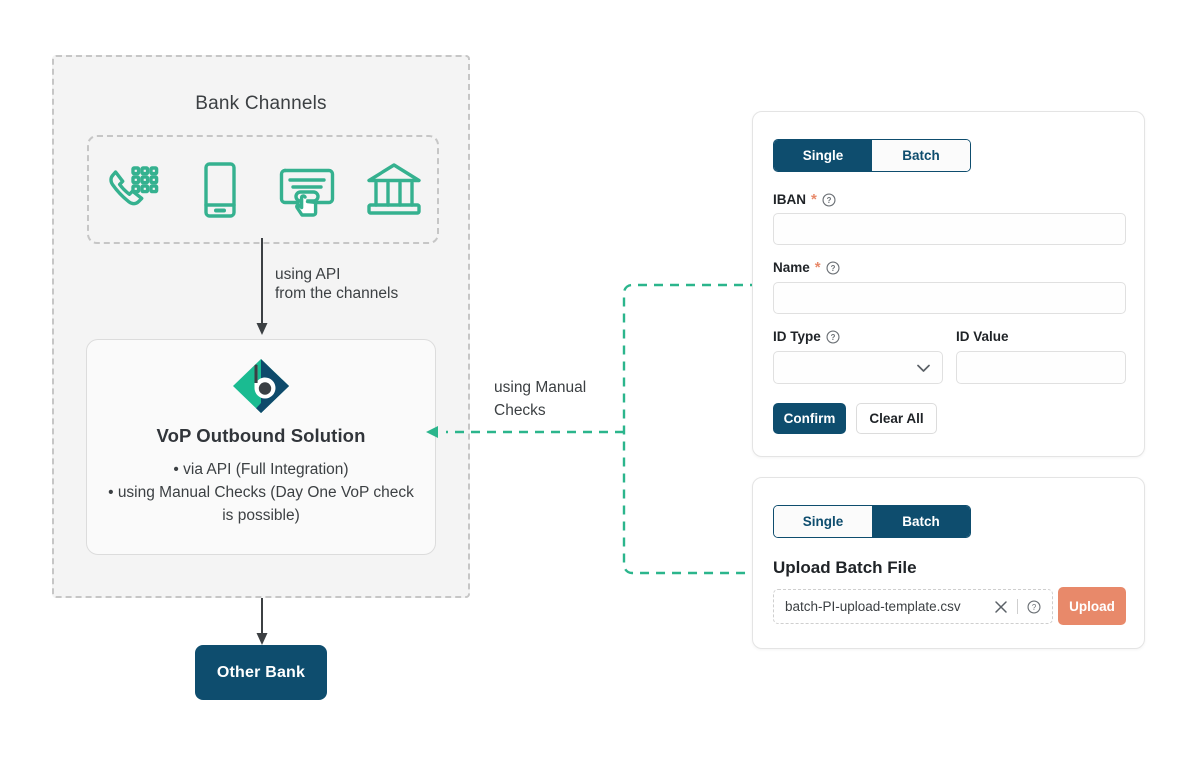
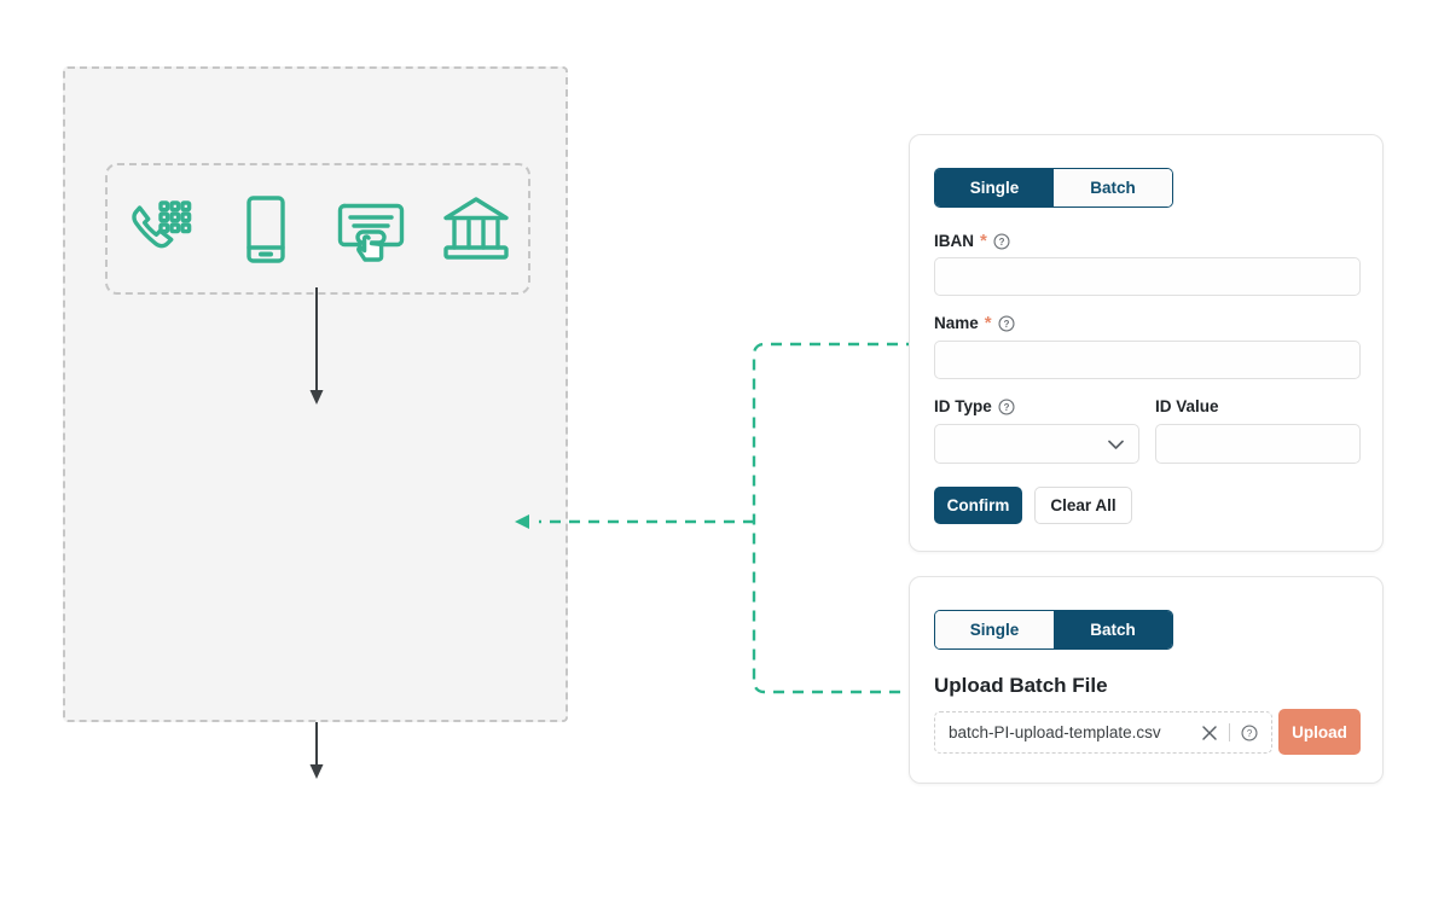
- Bank Channels
- using API
- from the channels
- VoP Outbound Solution
- via API (Full Integration)
- using Manual Checks (Day One VoP check is possible)
- Other Bank
- using Manual
- Checks
  Single
  Batch
  IBAN
  *
  ?
  Name
  *
  ?
  ID Type
  ?
  ID Value
  Confirm
  Clear All
  Single
  Batch
  Upload Batch File
  batch-PI-upload-template.csv
  ?
  Upload
